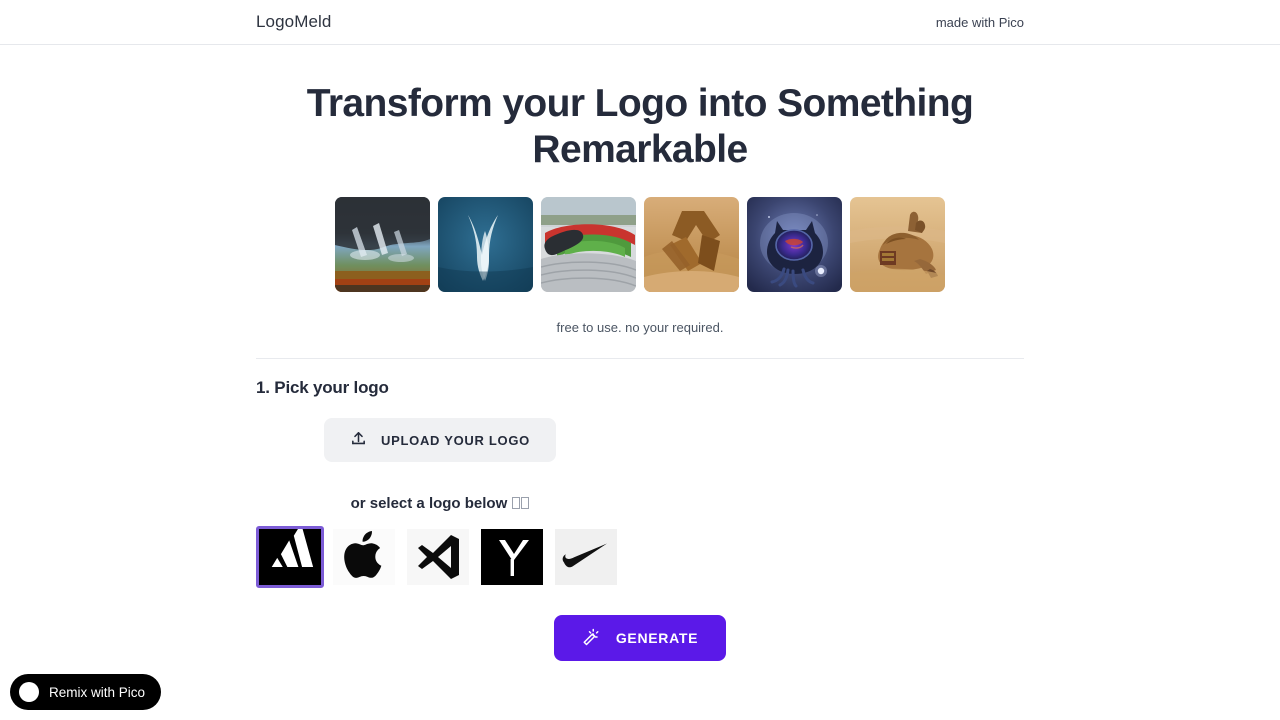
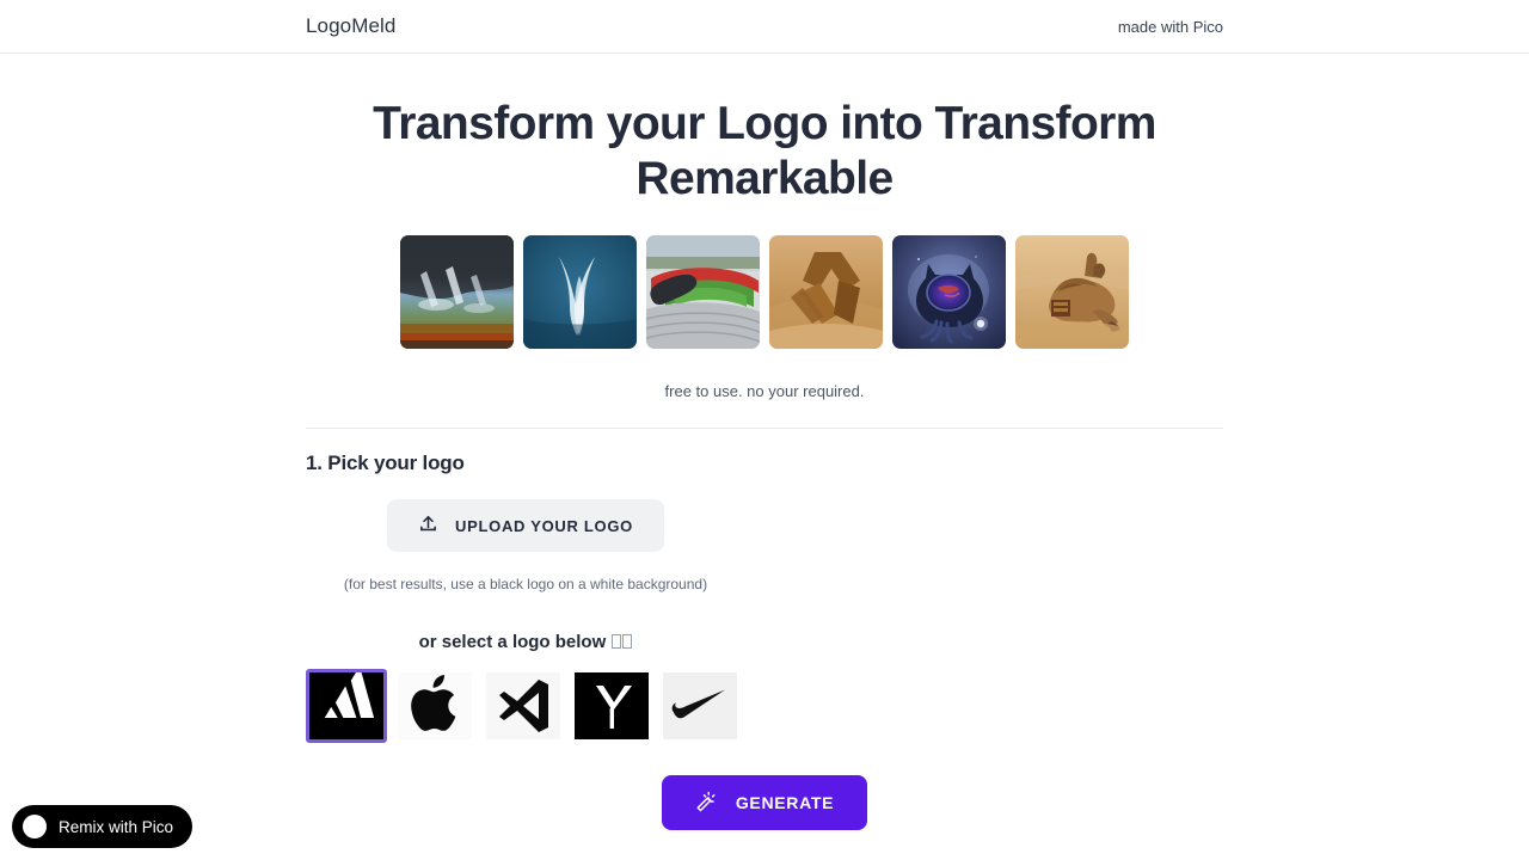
  LogoMeld
  made with Pico
- Transform your Logo into Something Remarkable
+ Transform your Logo into Transform Remarkable
  free to use. no your required.
  1. Pick your logo
  UPLOAD YOUR LOGO
+ (for best results, use a black logo on a white background)
  or select a logo below
  GENERATE
  Remix with Pico
